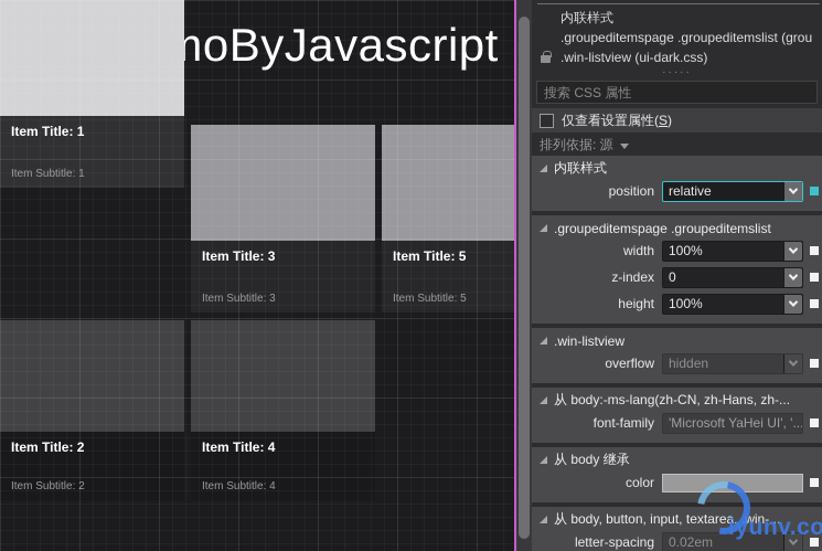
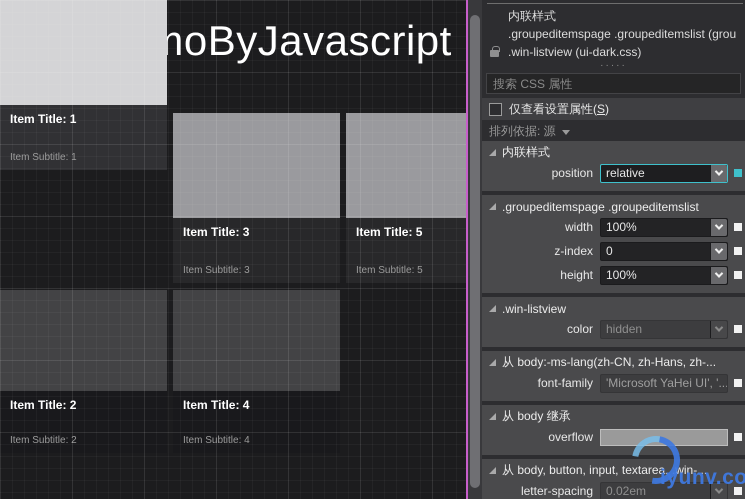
  内联样式
  .groupeditemspage .groupeditemslist (grou
  .win-listview (ui-dark.css)
  ·····
  搜索 CSS 属性
  仅查看设置属性(S)
  排列依据: 源
  内联样式
  position
  relative
  .groupeditemspage .groupeditemslist
  width
  100%
  z-index
  0
  height
  100%
  .win-listview
- overflow
+ color
  hidden
  从 body:-ms-lang(zh-CN, zh-Hans, zh-...
  font-family
  'Microsoft YaHei UI', '...
  从 body 继承
- color
+ overflow
  从 body, button, input, textarea, .win-...
  letter-spacing
  0.02em
  iyunv.co
